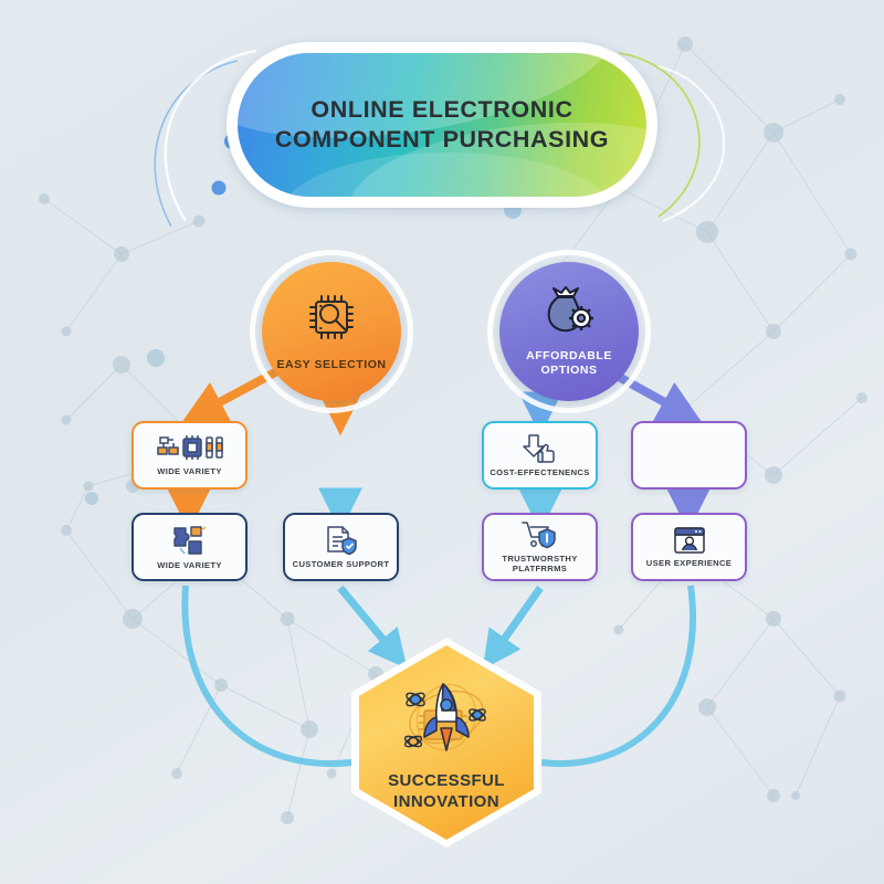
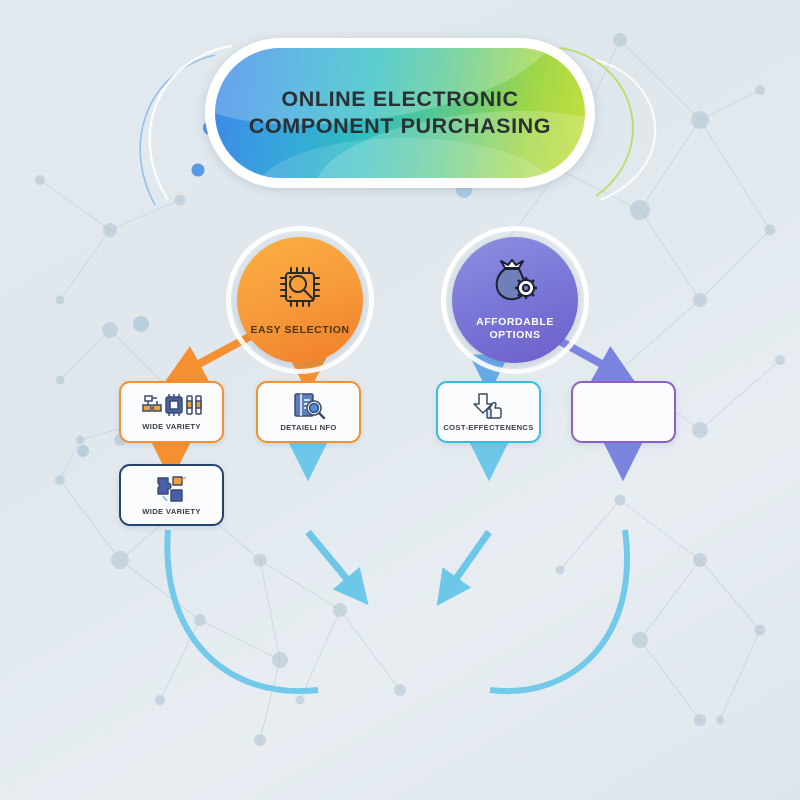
  ONLINE ELECTRONIC COMPONENT PURCHASING
  EASY SELECTION
  AFFORDABLE
  OPTIONS
  WIDE VARIETY
+ DETAIELI NFO
  COST-EFFECTENENCS
  WIDE VARIETY
- CUSTOMER SUPPORT
- TRUSTWORSTHY PLATFRRMS
- USER EXPERIENCE
- SUCCESSFUL
- INNOVATION
